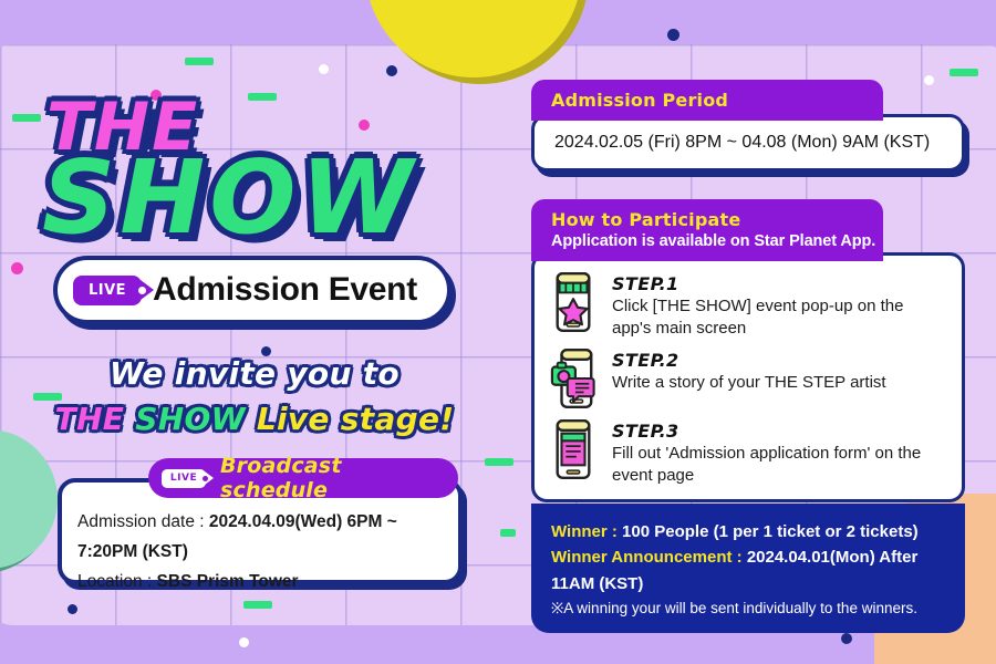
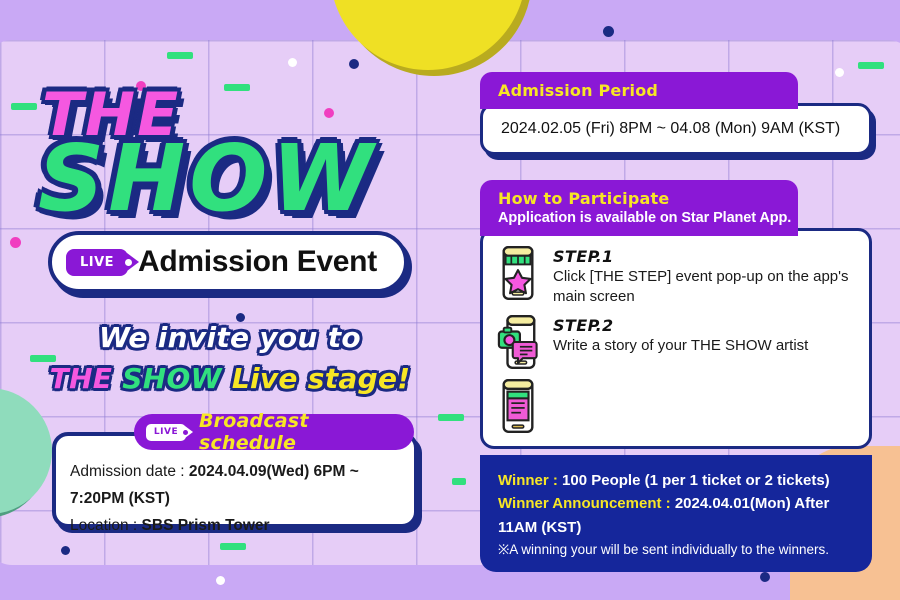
  THE
  SHOW
  LIVE
  Admission Event
  We invite you to
  THE SHOW Live stage!
  LIVE
  Broadcast schedule
  Admission date : 2024.04.09(Wed) 6PM ~ 7:20PM (KST)
  Location : SBS Prism Tower
  Admission Period
  2024.02.05 (Fri) 8PM ~ 04.08 (Mon) 9AM (KST)
  How to Participate
  Application is available on Star Planet App.
  STEP.1
- Click [THE SHOW] event pop-up on the app's main screen
+ Click [THE STEP] event pop-up on the app's main screen
  STEP.2
- Write a story of your THE STEP artist
+ Write a story of your THE SHOW artist
- STEP.3
- Fill out 'Admission application form' on the event page
  Winner : 100 People (1 per 1 ticket or 2 tickets)
  Winner Announcement : 2024.04.01(Mon) After 11AM (KST)
  ※A winning your will be sent individually to the winners.
